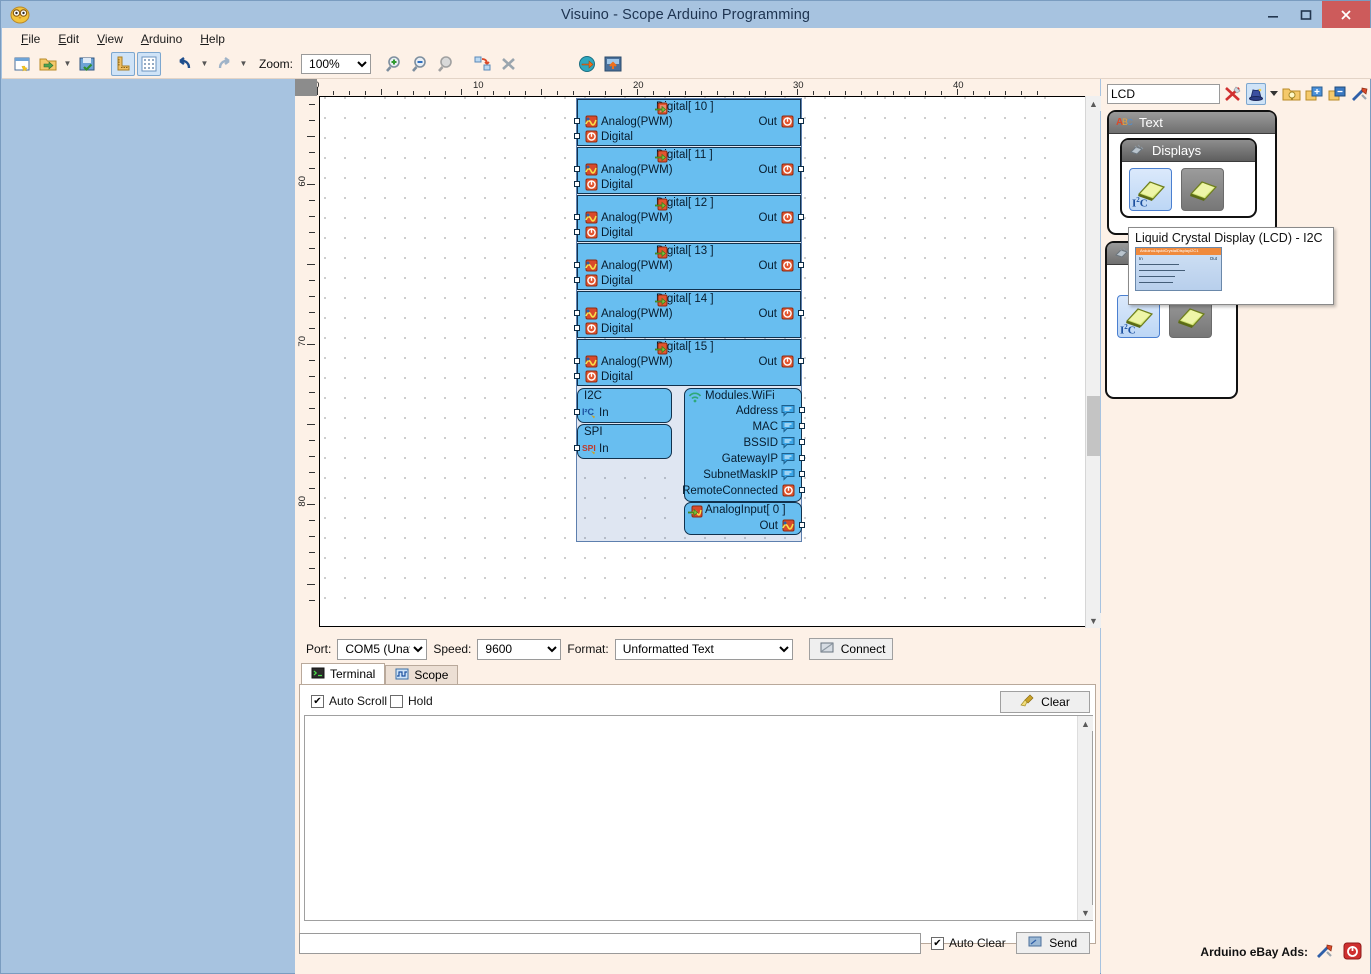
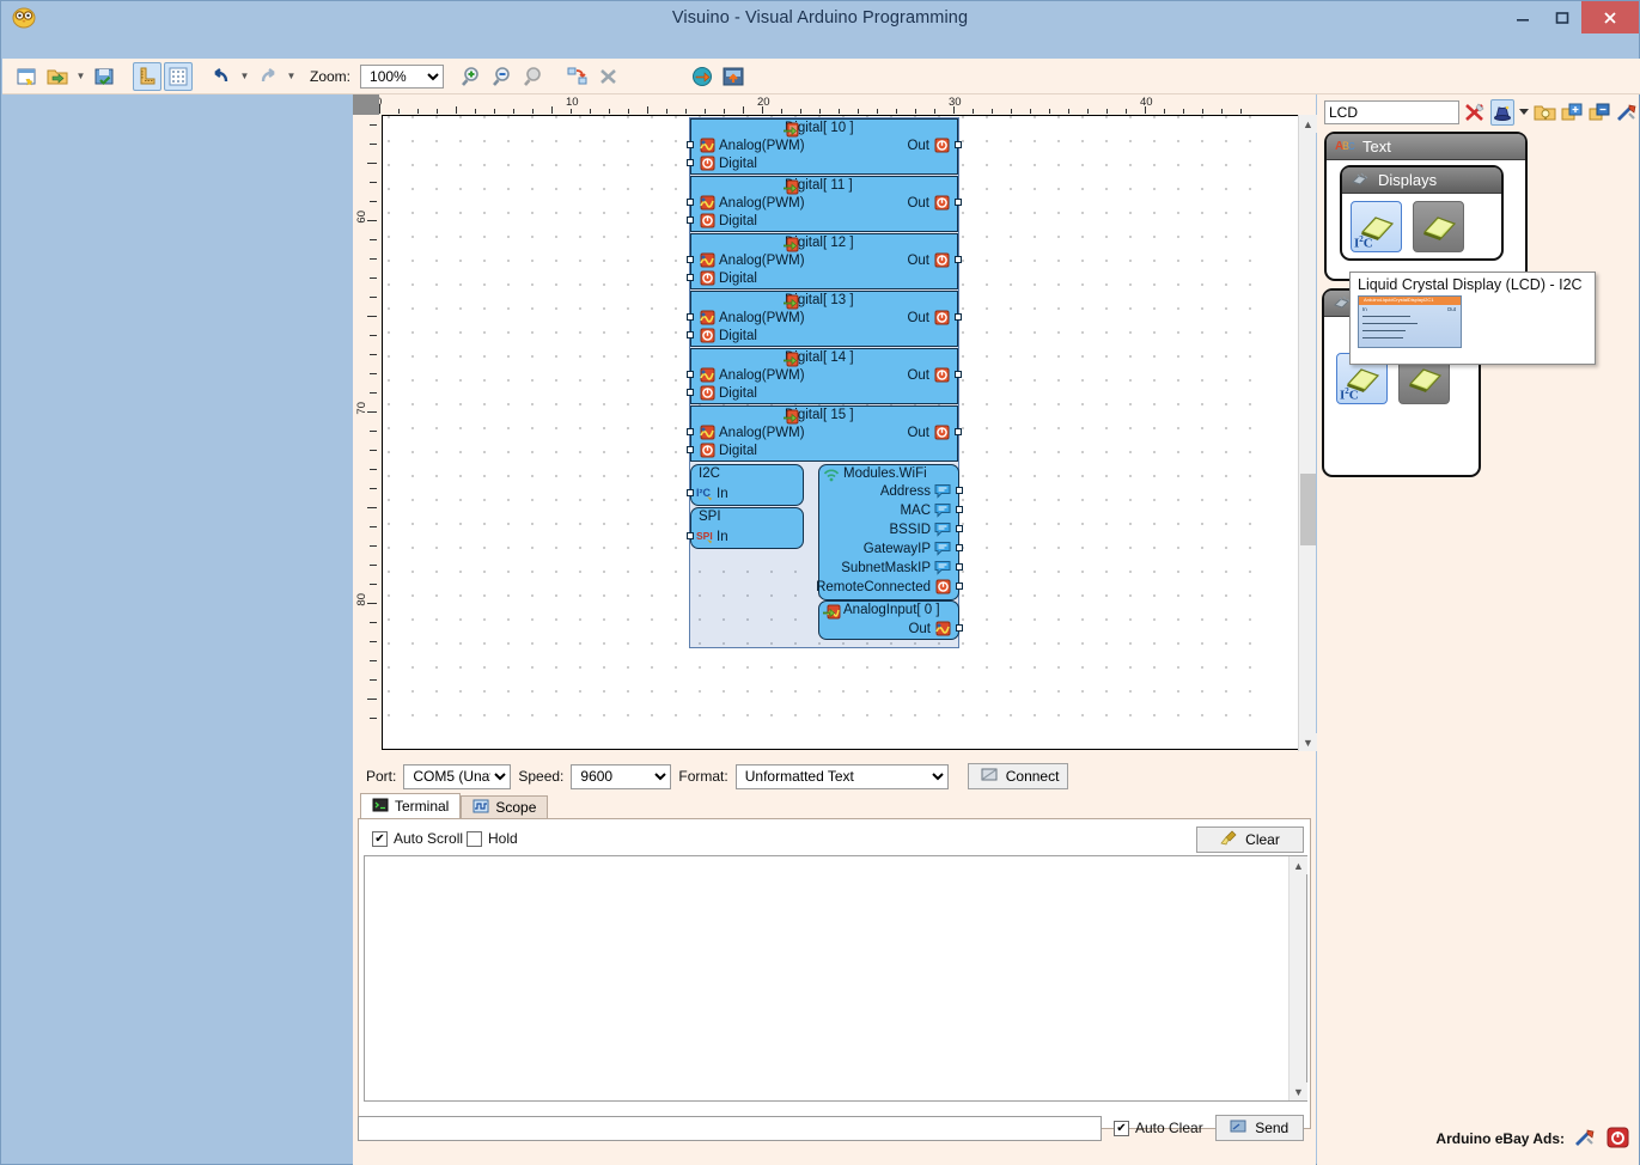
- Visuino - Scope Arduino Programming
+ Visuino - Visual Arduino Programming
- File
- Edit
- View
- Arduino
- Help
  ▼
  ▼
  ▼
  Zoom:
  100%
  0
  10
  20
  30
  40
  gital[ 10 ]
  Analog(PWM)
  Digital
  Out
  gital[ 11 ]
  Analog(PWM)
  Digital
  Out
  gital[ 12 ]
  Analog(PWM)
  Digital
  Out
  gital[ 13 ]
  Analog(PWM)
  Digital
  Out
  gital[ 14 ]
  Analog(PWM)
  Digital
  Out
  gital[ 15 ]
  Analog(PWM)
  Digital
  Out
  I2C
  I²C
  In
  SPI
  SPI
  In
  Modules.WiFi
  Address
  MAC
  BSSID
  GatewayIP
  SubnetMaskIP
  RemoteConnected
  AnalogInput[ 0 ]
  Out
  ▲
  ▼
  Port:
  COM5 (Una
  Speed:
  9600
  Format:
  Unformatted Text
  Connect
  Terminal
  Scope
  ✔
  Auto Scroll
  Hold
  Clear
  ▲
  ▼
  ✔
  Auto Clear
  Send
  LCD
  A
  B
  C
  Text
  Displays
  I2C
  I2C
  Liquid Crystal Display (LCD) - I2C
  Arduino eBay Ads:
